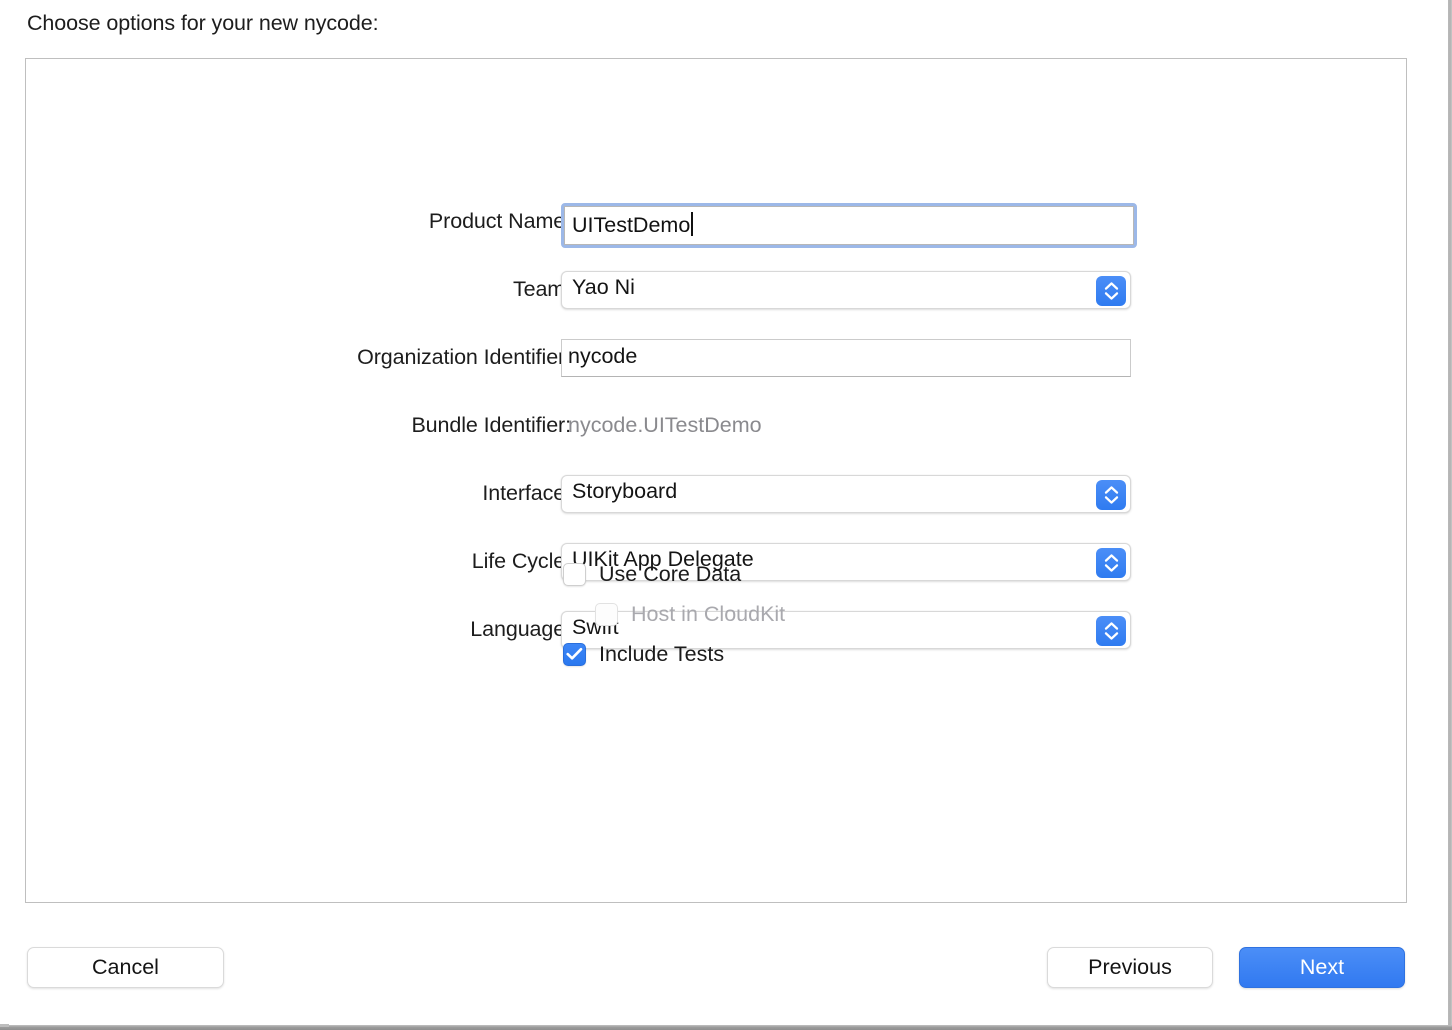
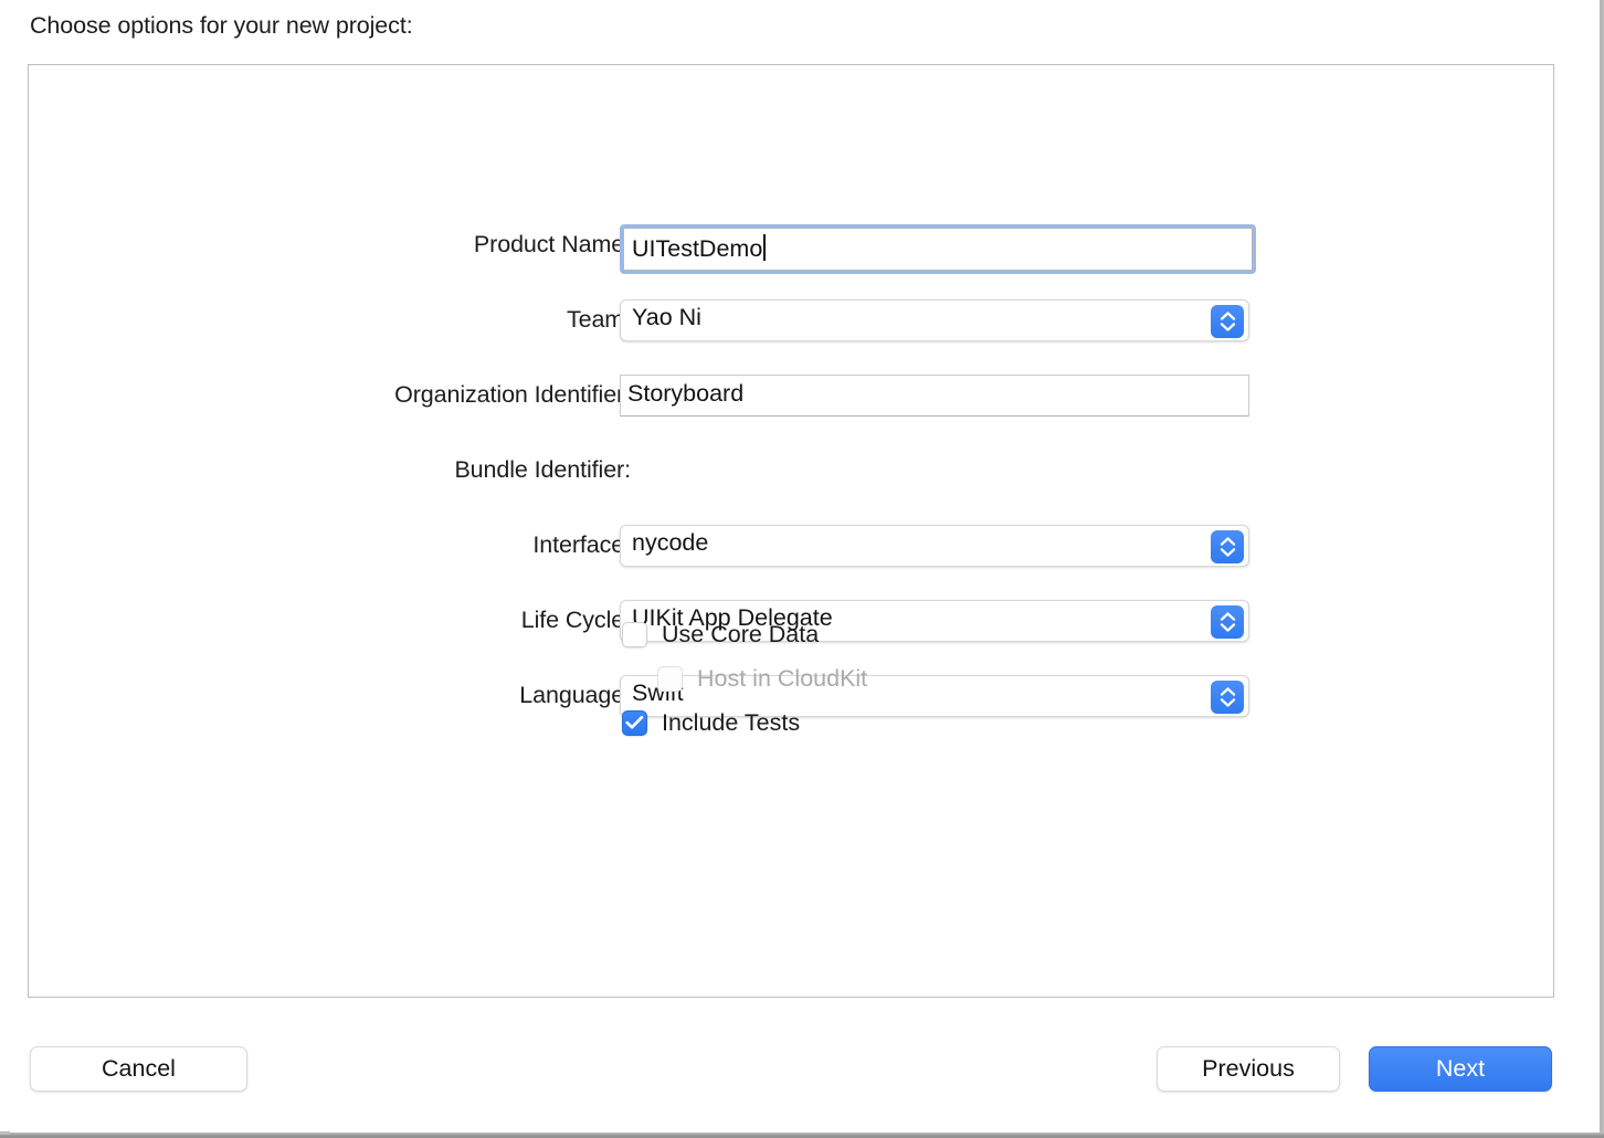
- Choose options for your new nycode:
+ Choose options for your new project:
  Product Name
  UITestDemo
  Team
  Yao Ni
  Organization Identifie
- nycode
+ Storyboard
  Bundle Identifier:
- nycode.UITestDemo
  Interface
- Storyboard
+ nycode
  Life Cycle
  UIKit App Delegate
  Language
  Swift
  Use Core Data
  Host in CloudKit
  Include Tests
  Cancel
  Previous
  Next
